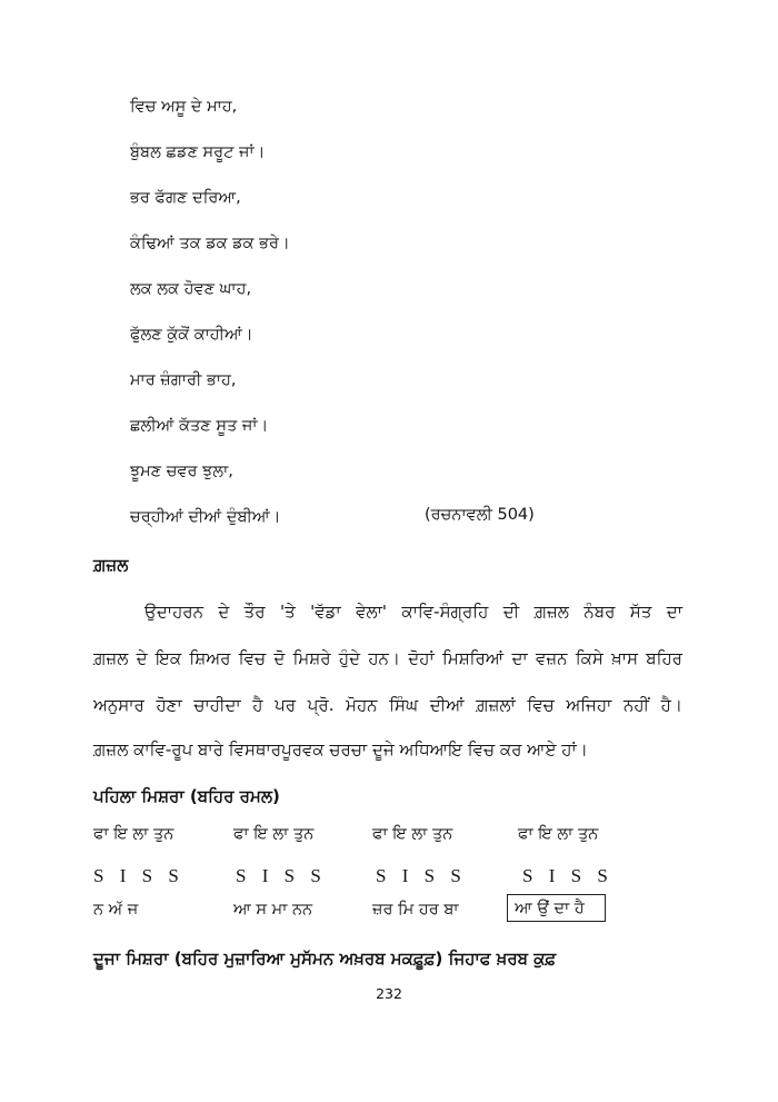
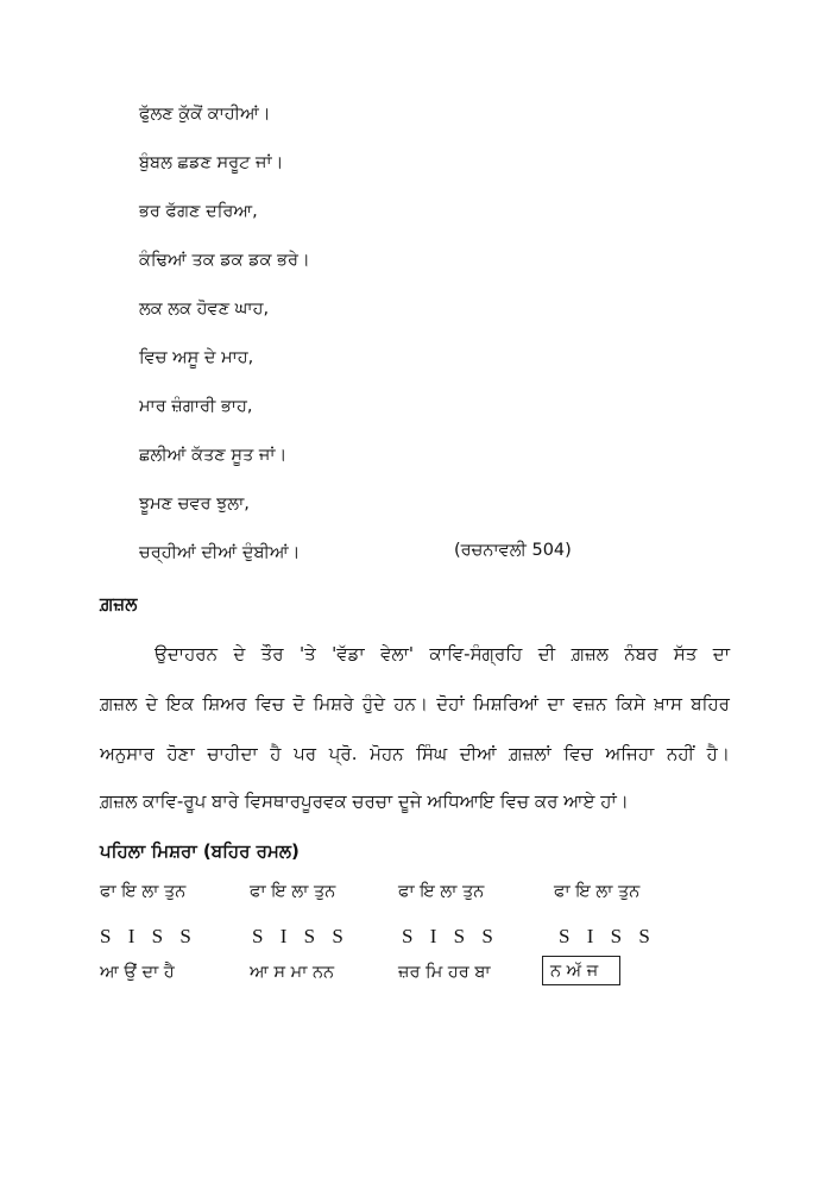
- ਵਿਚ ਅਸੂ ਦੇ ਮਾਹ,
+ ਫੁੱਲਣ ਕੁੱਕੋਂ ਕਾਹੀਆਂ।
  ਬੁੰਬਲ ਛਡਣ ਸਰੂਟ ਜਾਂ।
  ਭਰ ਫੱਗਣ ਦਰਿਆ,
  ਕੰਢਿਆਂ ਤਕ ਡਕ ਡਕ ਭਰੇ।
  ਲਕ ਲਕ ਹੋਵਣ ਘਾਹ,
- ਫੁੱਲਣ ਕੁੱਕੋਂ ਕਾਹੀਆਂ।
+ ਵਿਚ ਅਸੂ ਦੇ ਮਾਹ,
  ਮਾਰ ਜ਼ੰਗਾਰੀ ਭਾਹ,
  ਛਲੀਆਂ ਕੱਤਣ ਸੂਤ ਜਾਂ।
  ਝੂਮਣ ਚਵਰ ਝੁਲਾ,
  ਚਰ੍ਹੀਆਂ ਦੀਆਂ ਦੁੰਬੀਆਂ।
  (ਰਚਨਾਵਲੀ 504)
  ਗ਼ਜ਼ਲ
  ਉਦਾਹਰਨ ਦੇ ਤੌਰ 'ਤੇ 'ਵੱਡਾ ਵੇਲਾ' ਕਾਵਿ-ਸੰਗ੍ਰਹਿ ਦੀ ਗ਼ਜ਼ਲ ਨੰਬਰ ਸੱਤ ਦਾ
  ਗ਼ਜ਼ਲ ਦੇ ਇਕ ਸ਼ਿਅਰ ਵਿਚ ਦੋ ਮਿਸ਼ਰੇ ਹੁੰਦੇ ਹਨ। ਦੋਹਾਂ ਮਿਸ਼ਰਿਆਂ ਦਾ ਵਜ਼ਨ ਕਿਸੇ ਖ਼ਾਸ ਬਹਿਰ
  ਅਨੁਸਾਰ ਹੋਣਾ ਚਾਹੀਦਾ ਹੈ ਪਰ ਪ੍ਰੋ. ਮੋਹਨ ਸਿੰਘ ਦੀਆਂ ਗ਼ਜ਼ਲਾਂ ਵਿਚ ਅਜਿਹਾ ਨਹੀਂ ਹੈ।
  ਗ਼ਜ਼ਲ ਕਾਵਿ-ਰੂਪ ਬਾਰੇ ਵਿਸਥਾਰਪੂਰਵਕ ਚਰਚਾ ਦੂਜੇ ਅਧਿਆਇ ਵਿਚ ਕਰ ਆਏ ਹਾਂ।
  ਪਹਿਲਾ ਮਿਸ਼ਰਾ (ਬਹਿਰ ਰਮਲ)
  ਫਾ ਇ ਲਾ ਤੁਨ
  ਫਾ ਇ ਲਾ ਤੁਨ
  ਫਾ ਇ ਲਾ ਤੁਨ
  ਫਾ ਇ ਲਾ ਤੁਨ
  S I S S
  S I S S
  S I S S
  S I S S
- ਨ ਅੱ ਜ
+ ਆ ਉਂ ਦਾ ਹੈ
  ਆ ਸ ਮਾ ਨਨ
  ਜ਼ਰ ਮਿ ਹਰ ਬਾ
- ਆ ਉਂ ਦਾ ਹੈ
+ ਨ ਅੱ ਜ
- ਦੂਜਾ ਮਿਸ਼ਰਾ (ਬਹਿਰ ਮੁਜ਼ਾਰਿਆ ਮੁਸੱਮਨ ਅਖ਼ਰਬ ਮਕਫ਼ੂਫ਼) ਜਿਹਾਫ ਖ਼ਰਬ ਕੁਫ਼
- 232
